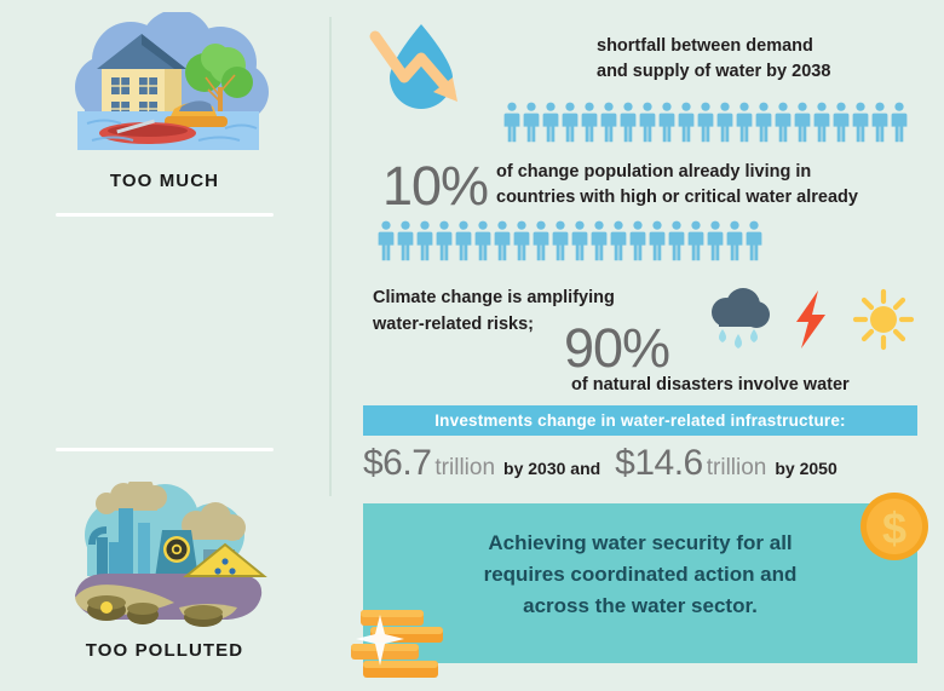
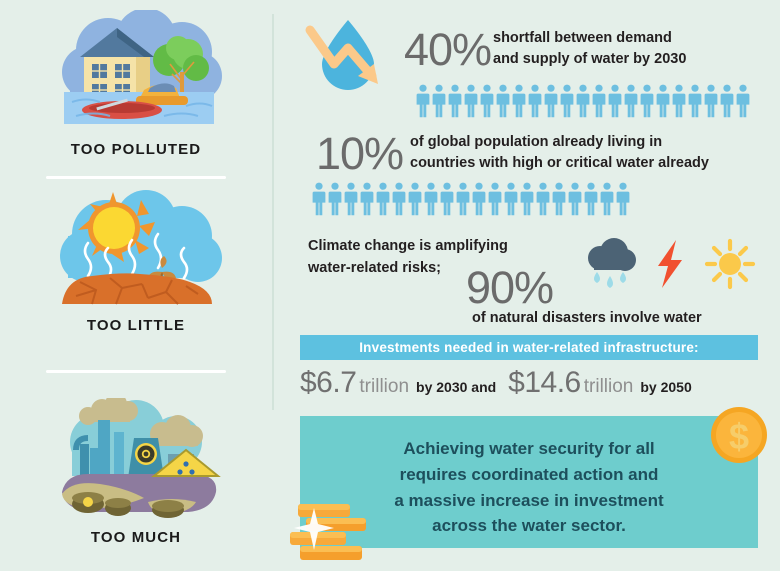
- TOO MUCH
+ TOO POLLUTED
+ TOO LITTLE
- TOO POLLUTED
+ TOO MUCH
+ 40%
  shortfall between demand
- and supply of water by 2038
+ and supply of water by 2030
  10%
- of change population already living in
+ of global population already living in
  countries with high or critical water already
  Climate change is amplifying
  water-related risks;
  90%
  of natural disasters involve water
- Investments change in water-related infrastructure:
+ Investments needed in water-related infrastructure:
  $6.7
  trillion
  by 2030 and
  $14.6
  trillion
  by 2050
  Achieving water security for all
  requires coordinated action and
+ a massive increase in investment
  across the water sector.
  $
